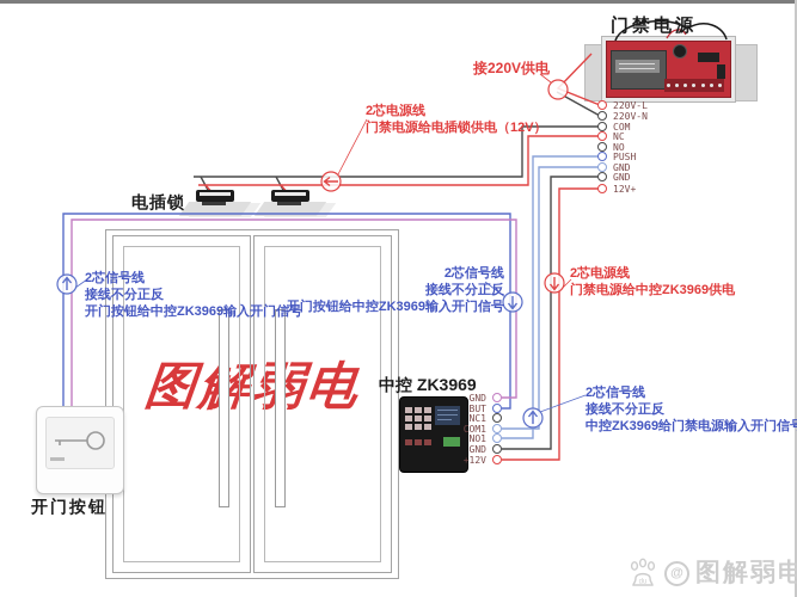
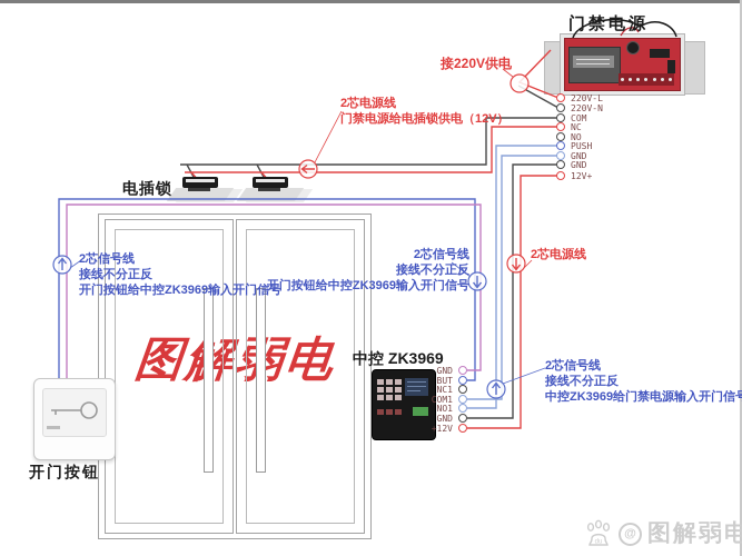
  门禁电源
  220V-L
  220V-N
  COM
  NC
  NO
  PUSH
  GND
  GND
  12V+
  电插锁
  开门按钮
  中控 ZK3969
  GND
  BUT
  NC1
  COM1
  NO1
  GND
  +12V
  接220V供电
  2芯电源线
  门禁电源给电插锁供电（12V）
  2芯信号线
  接线不分正反
  开门按钮给中控ZK3969输入开门信号
  2芯信号线
  接线不分正反
  开门按钮给中控ZK3969输入开门信号
  2芯电源线
- 门禁电源给中控ZK3969供电
  2芯信号线
  接线不分正反
  中控ZK3969给门禁电源输入开门信
  @
  图解弱电
